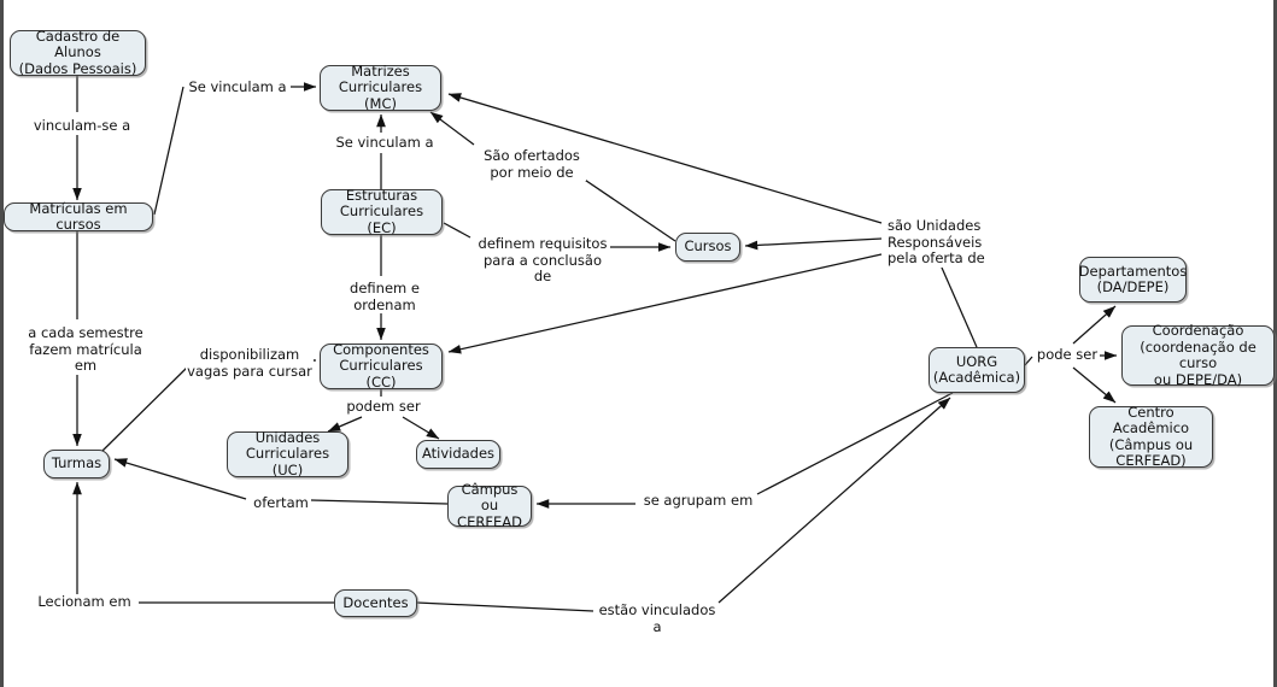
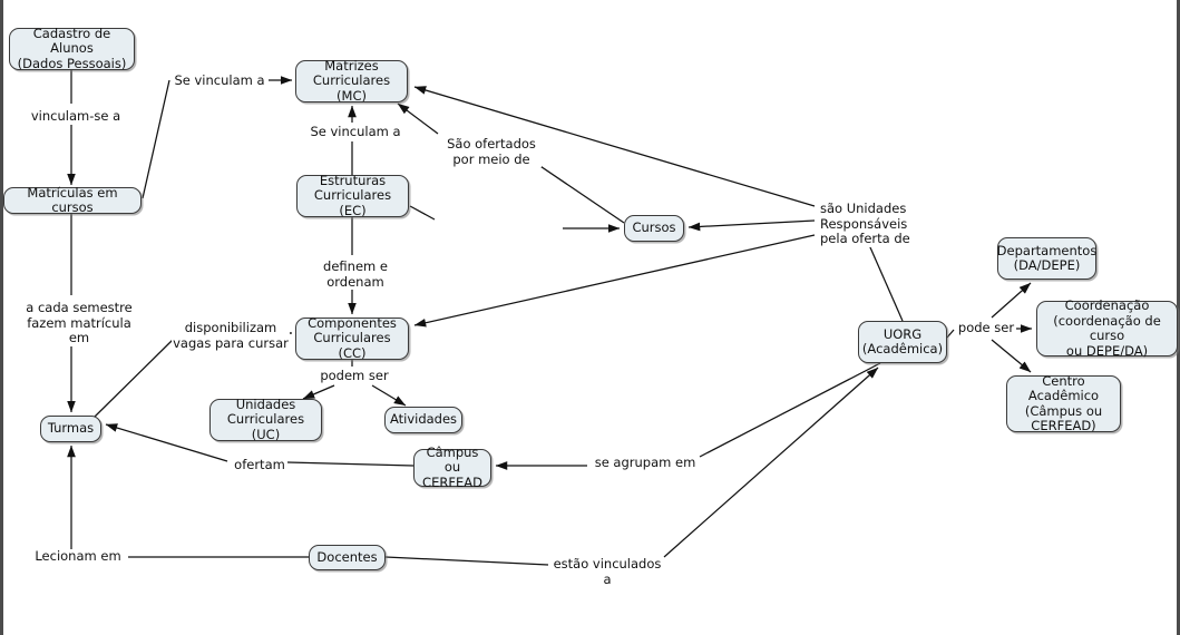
  Cadastro de Alunos
  (Dados Pessoais)
  Matrículas em cursos
  Turmas
  Matrizes
  Curriculares (MC)
  Estruturas
  Curriculares (EC)
  Componentes
  Curriculares (CC)
  Unidades
  Curriculares (UC)
  Atividades
  Câmpus ou
  CERFEAD
  Docentes
  Cursos
  UORG
  (Acadêmica)
  Departamentos
  (DA/DEPE)
  Coordenação
  (coordenação de curso
  ou DEPE/DA)
  Centro Acadêmico
  (Câmpus ou
  CERFEAD)
  vinculam-se a
  Se vinculam a
  Se vinculam a
  São ofertados
  por meio de
- definem requisitos
- para a conclusão de
  definem e ordenam
  a cada semestre
  fazem matrícula em
  disponibilizam
  vagas para cursar
  podem ser
  ofertam
  se agrupam em
  Lecionam em
  estão vinculados a
  são Unidades
  Responsáveis
  pela oferta de
  pode ser
